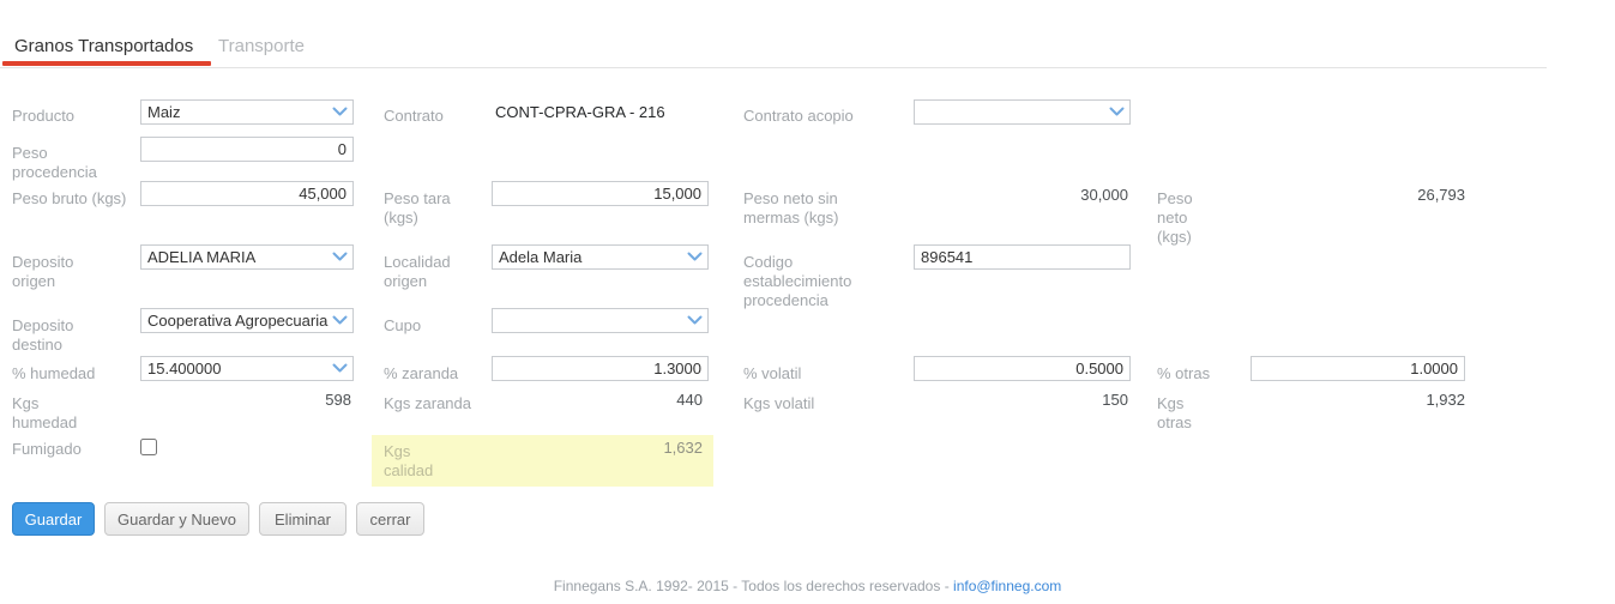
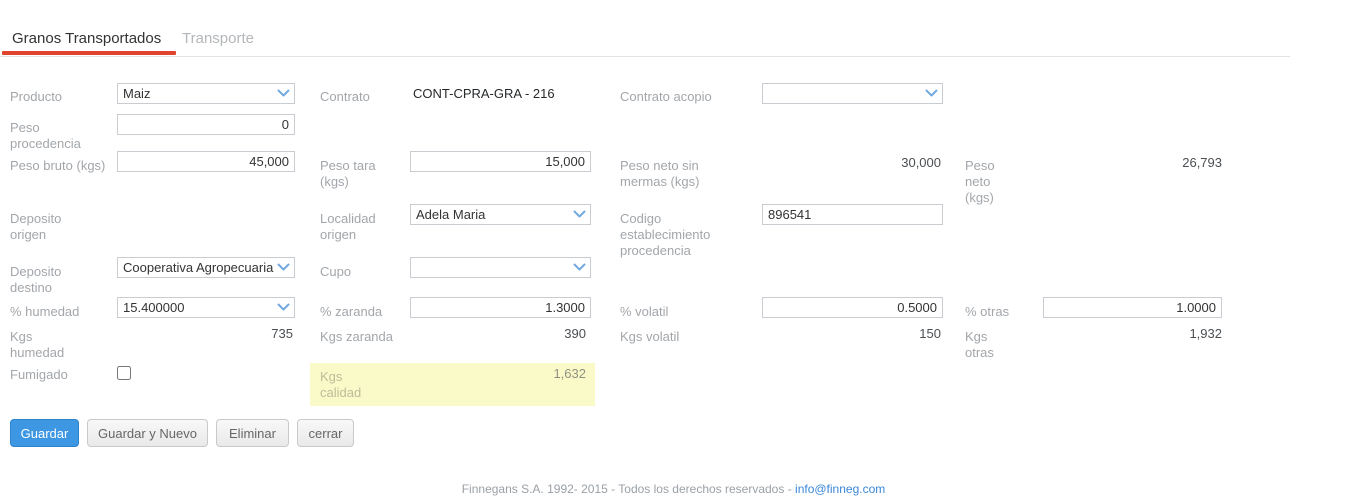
  Granos Transportados
  Transporte
  Producto
  Maiz
  Contrato
  CONT-CPRA-GRA - 216
  Contrato acopio
  Peso procedencia
  0
  Peso bruto (kgs)
  45,000
  Peso tara (kgs)
  15,000
  Peso neto sin mermas (kgs)
  30,000
  Peso neto (kgs)
  26,793
  Deposito origen
- ADELIA MARIA
  Localidad origen
  Adela Maria
  Codigo establecimiento procedencia
  896541
  Deposito destino
  Cooperativa Agropecuaria
  Cupo
  % humedad
  15.400000
  % zaranda
  1.3000
  % volatil
  0.5000
  % otras
  1.0000
  Kgs humedad
- 598
+ 735
  Kgs zaranda
- 440
+ 390
  Kgs volatil
  150
  Kgs otras
  1,932
  Fumigado
  Kgs calidad
  1,632
  Guardar
  Guardar y Nuevo
  Eliminar
  cerrar
  Finnegans S.A. 1992- 2015 - Todos los derechos reservados - info@finneg.com
